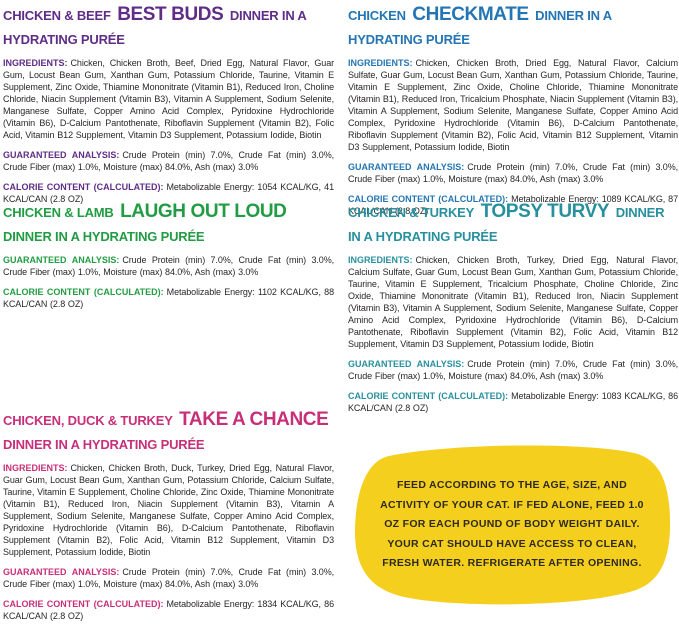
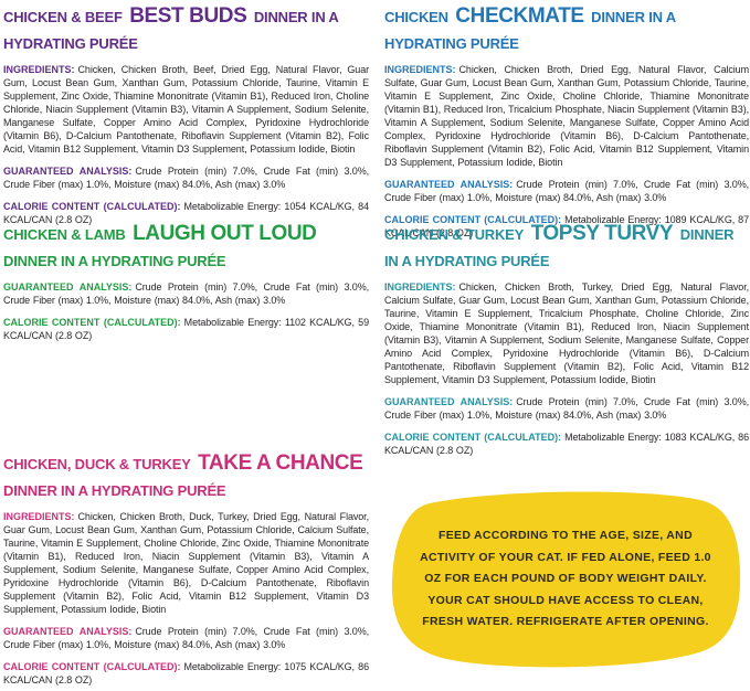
  CHICKEN & BEEF BEST BUDS DINNER IN A HYDRATING PURÉE
  INGREDIENTS: Chicken, Chicken Broth, Beef, Dried Egg, Natural Flavor, Guar Gum, Locust Bean Gum, Xanthan Gum, Potassium Chloride, Taurine, Vitamin E Supplement, Zinc Oxide, Thiamine Mononitrate (Vitamin B1), Reduced Iron, Choline Chloride, Niacin Supplement (Vitamin B3), Vitamin A Supplement, Sodium Selenite, Manganese Sulfate, Copper Amino Acid Complex, Pyridoxine Hydrochloride (Vitamin B6), D-Calcium Pantothenate, Riboflavin Supplement (Vitamin B2), Folic Acid, Vitamin B12 Supplement, Vitamin D3 Supplement, Potassium Iodide, Biotin
  GUARANTEED ANALYSIS: Crude Protein (min) 7.0%, Crude Fat (min) 3.0%, Crude Fiber (max) 1.0%, Moisture (max) 84.0%, Ash (max) 3.0%
- CALORIE CONTENT (CALCULATED): Metabolizable Energy: 1054 KCAL/KG, 41 KCAL/CAN (2.8 OZ)
+ CALORIE CONTENT (CALCULATED): Metabolizable Energy: 1054 KCAL/KG, 84 KCAL/CAN (2.8 OZ)
  CHICKEN CHECKMATE DINNER IN A HYDRATING PURÉE
  INGREDIENTS: Chicken, Chicken Broth, Dried Egg, Natural Flavor, Calcium Sulfate, Guar Gum, Locust Bean Gum, Xanthan Gum, Potassium Chloride, Taurine, Vitamin E Supplement, Zinc Oxide, Choline Chloride, Thiamine Mononitrate (Vitamin B1), Reduced Iron, Tricalcium Phosphate, Niacin Supplement (Vitamin B3), Vitamin A Supplement, Sodium Selenite, Manganese Sulfate, Copper Amino Acid Complex, Pyridoxine Hydrochloride (Vitamin B6), D-Calcium Pantothenate, Riboflavin Supplement (Vitamin B2), Folic Acid, Vitamin B12 Supplement, Vitamin D3 Supplement, Potassium Iodide, Biotin
  GUARANTEED ANALYSIS: Crude Protein (min) 7.0%, Crude Fat (min) 3.0%, Crude Fiber (max) 1.0%, Moisture (max) 84.0%, Ash (max) 3.0%
  CALORIE CONTENT (CALCULATED): Metabolizable Energy: 1089 KCAL/KG, 87 KCAL/CAN (2.8 OZ)
  CHICKEN & LAMB LAUGH OUT LOUD DINNER IN A HYDRATING PURÉE
  GUARANTEED ANALYSIS: Crude Protein (min) 7.0%, Crude Fat (min) 3.0%, Crude Fiber (max) 1.0%, Moisture (max) 84.0%, Ash (max) 3.0%
- CALORIE CONTENT (CALCULATED): Metabolizable Energy: 1102 KCAL/KG, 88 KCAL/CAN (2.8 OZ)
+ CALORIE CONTENT (CALCULATED): Metabolizable Energy: 1102 KCAL/KG, 59 KCAL/CAN (2.8 OZ)
  CHICKEN & TURKEY TOPSY TURVY DINNER IN A HYDRATING PURÉE
  INGREDIENTS: Chicken, Chicken Broth, Turkey, Dried Egg, Natural Flavor, Calcium Sulfate, Guar Gum, Locust Bean Gum, Xanthan Gum, Potassium Chloride, Taurine, Vitamin E Supplement, Tricalcium Phosphate, Choline Chloride, Zinc Oxide, Thiamine Mononitrate (Vitamin B1), Reduced Iron, Niacin Supplement (Vitamin B3), Vitamin A Supplement, Sodium Selenite, Manganese Sulfate, Copper Amino Acid Complex, Pyridoxine Hydrochloride (Vitamin B6), D-Calcium Pantothenate, Riboflavin Supplement (Vitamin B2), Folic Acid, Vitamin B12 Supplement, Vitamin D3 Supplement, Potassium Iodide, Biotin
  GUARANTEED ANALYSIS: Crude Protein (min) 7.0%, Crude Fat (min) 3.0%, Crude Fiber (max) 1.0%, Moisture (max) 84.0%, Ash (max) 3.0%
  CALORIE CONTENT (CALCULATED): Metabolizable Energy: 1083 KCAL/KG, 86 KCAL/CAN (2.8 OZ)
  CHICKEN, DUCK & TURKEY TAKE A CHANCE DINNER IN A HYDRATING PURÉE
  INGREDIENTS: Chicken, Chicken Broth, Duck, Turkey, Dried Egg, Natural Flavor, Guar Gum, Locust Bean Gum, Xanthan Gum, Potassium Chloride, Calcium Sulfate, Taurine, Vitamin E Supplement, Choline Chloride, Zinc Oxide, Thiamine Mononitrate (Vitamin B1), Reduced Iron, Niacin Supplement (Vitamin B3), Vitamin A Supplement, Sodium Selenite, Manganese Sulfate, Copper Amino Acid Complex, Pyridoxine Hydrochloride (Vitamin B6), D-Calcium Pantothenate, Riboflavin Supplement (Vitamin B2), Folic Acid, Vitamin B12 Supplement, Vitamin D3 Supplement, Potassium Iodide, Biotin
  GUARANTEED ANALYSIS: Crude Protein (min) 7.0%, Crude Fat (min) 3.0%, Crude Fiber (max) 1.0%, Moisture (max) 84.0%, Ash (max) 3.0%
- CALORIE CONTENT (CALCULATED): Metabolizable Energy: 1834 KCAL/KG, 86 KCAL/CAN (2.8 OZ)
+ CALORIE CONTENT (CALCULATED): Metabolizable Energy: 1075 KCAL/KG, 86 KCAL/CAN (2.8 OZ)
  FEED ACCORDING TO THE AGE, SIZE, AND ACTIVITY OF YOUR CAT. IF FED ALONE, FEED 1.0 OZ FOR EACH POUND OF BODY WEIGHT DAILY. YOUR CAT SHOULD HAVE ACCESS TO CLEAN, FRESH WATER. REFRIGERATE AFTER OPENING.
